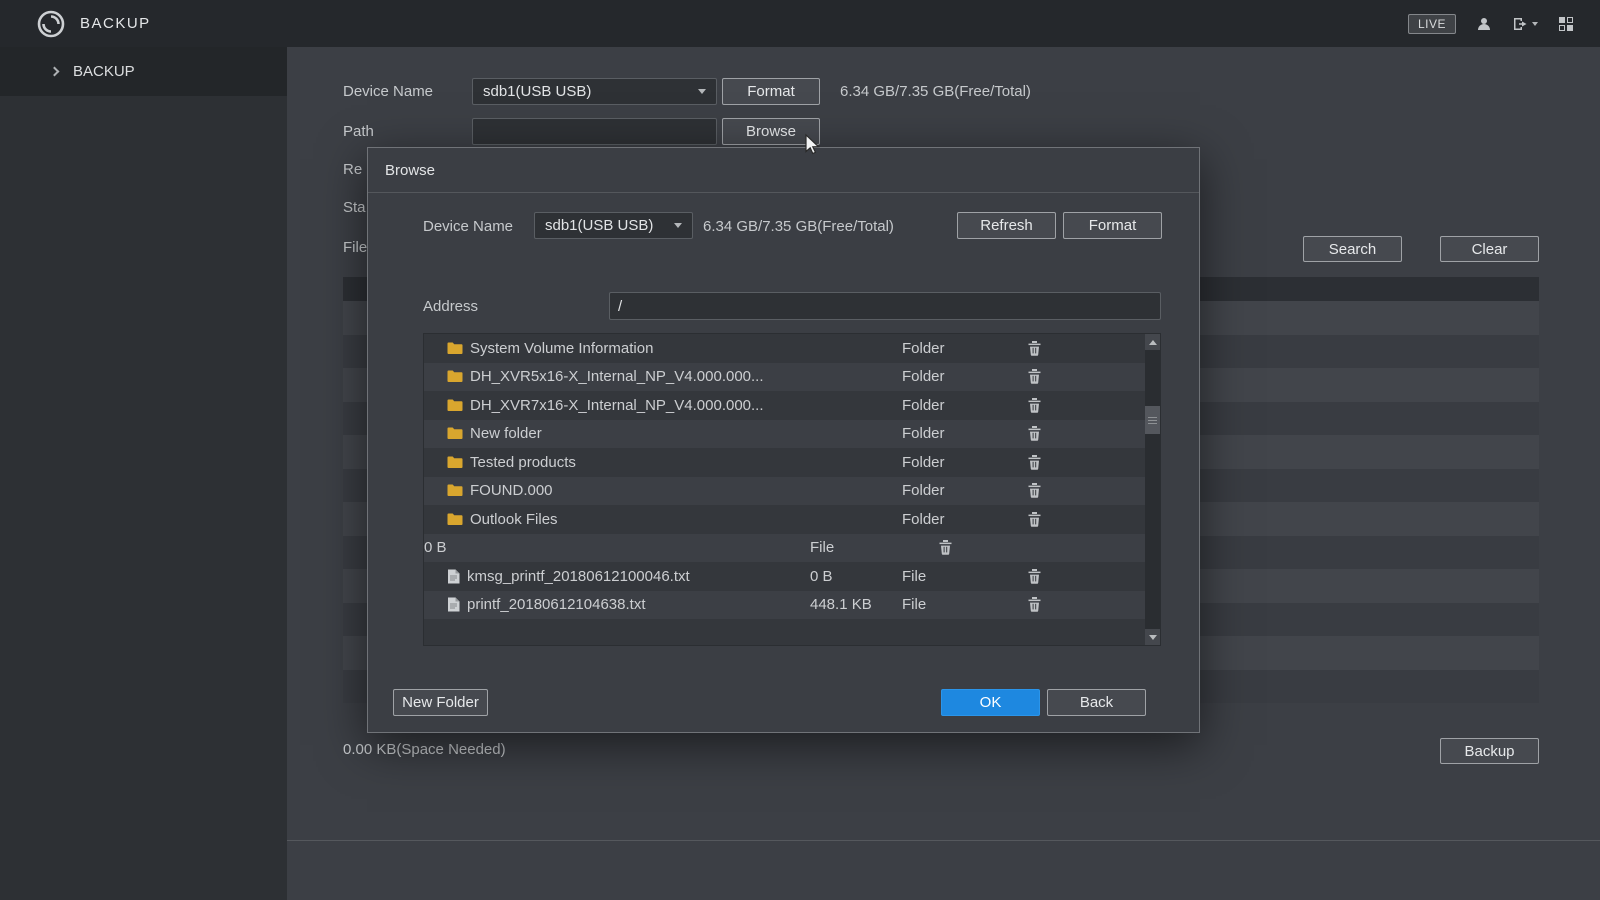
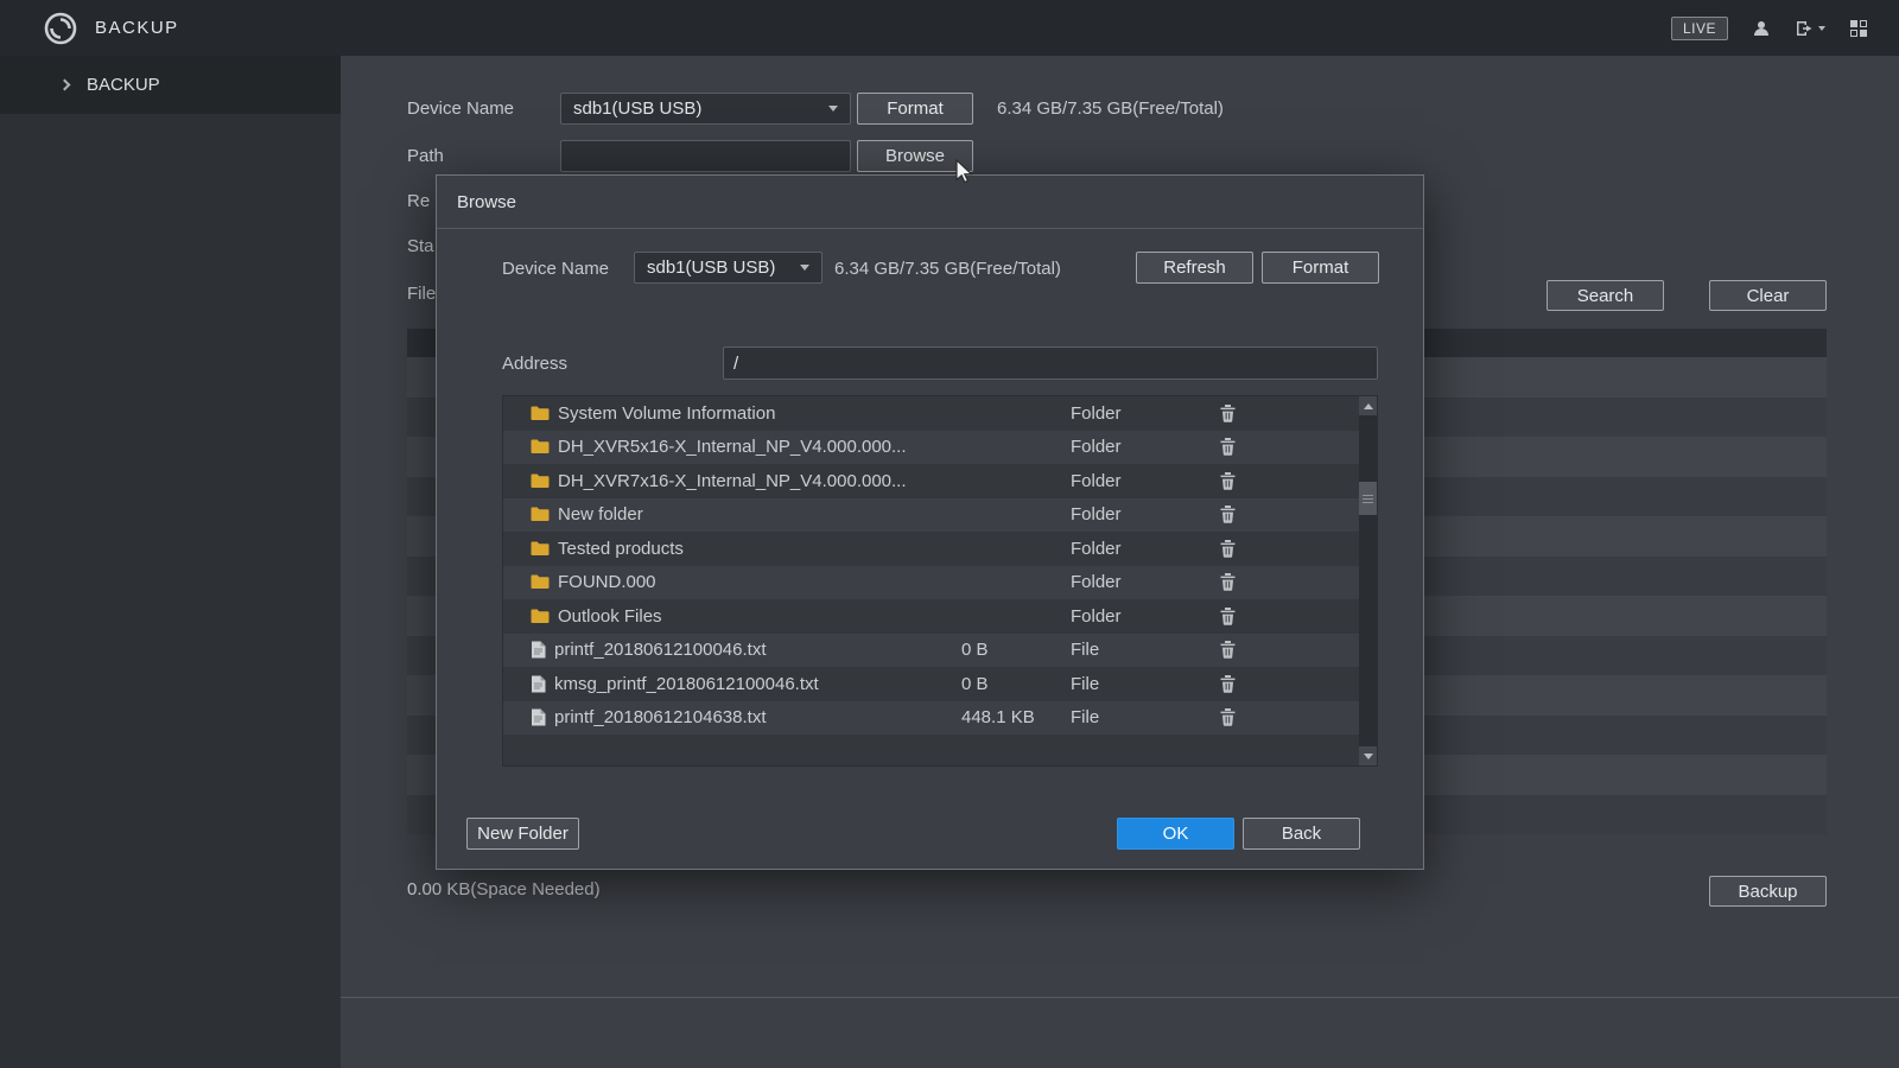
  BACKUP
  LIVE
  BACKUP
  Device Name
  sdb1(USB USB)
  Format
  6.34 GB/7.35 GB(Free/Total)
  Path
  Browse
  Re
  Sta
  File
  Search
  Clear
  0.00 KB(Space Needed)
  Backup
  Browse
  Device Name
  sdb1(USB USB)
  6.34 GB/7.35 GB(Free/Total)
  Refresh
  Format
  Address
  /
  System Volume Information
  Folder
  DH_XVR5x16-X_Internal_NP_V4.000.000...
  Folder
  DH_XVR7x16-X_Internal_NP_V4.000.000...
  Folder
  New folder
  Folder
  Tested products
  Folder
  FOUND.000
  Folder
  Outlook Files
  Folder
+ printf_20180612100046.txt
  0 B
  File
  kmsg_printf_20180612100046.txt
  0 B
  File
  printf_20180612104638.txt
  448.1 KB
  File
  New Folder
  OK
  Back
